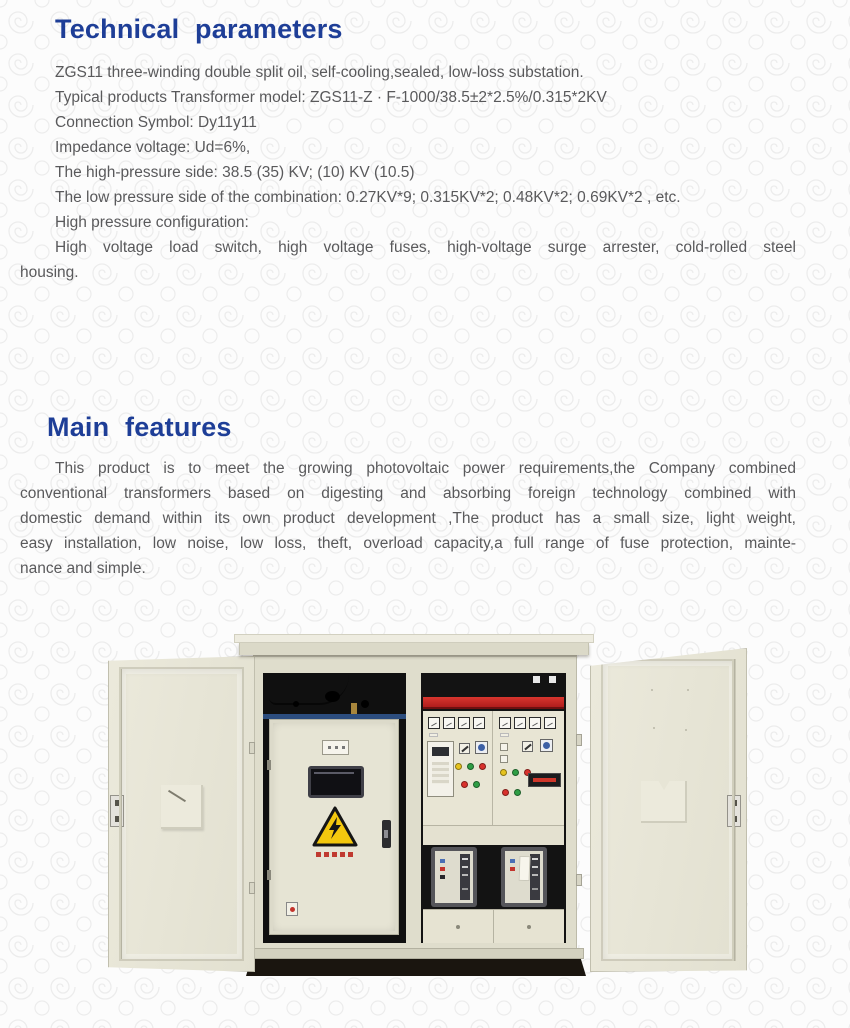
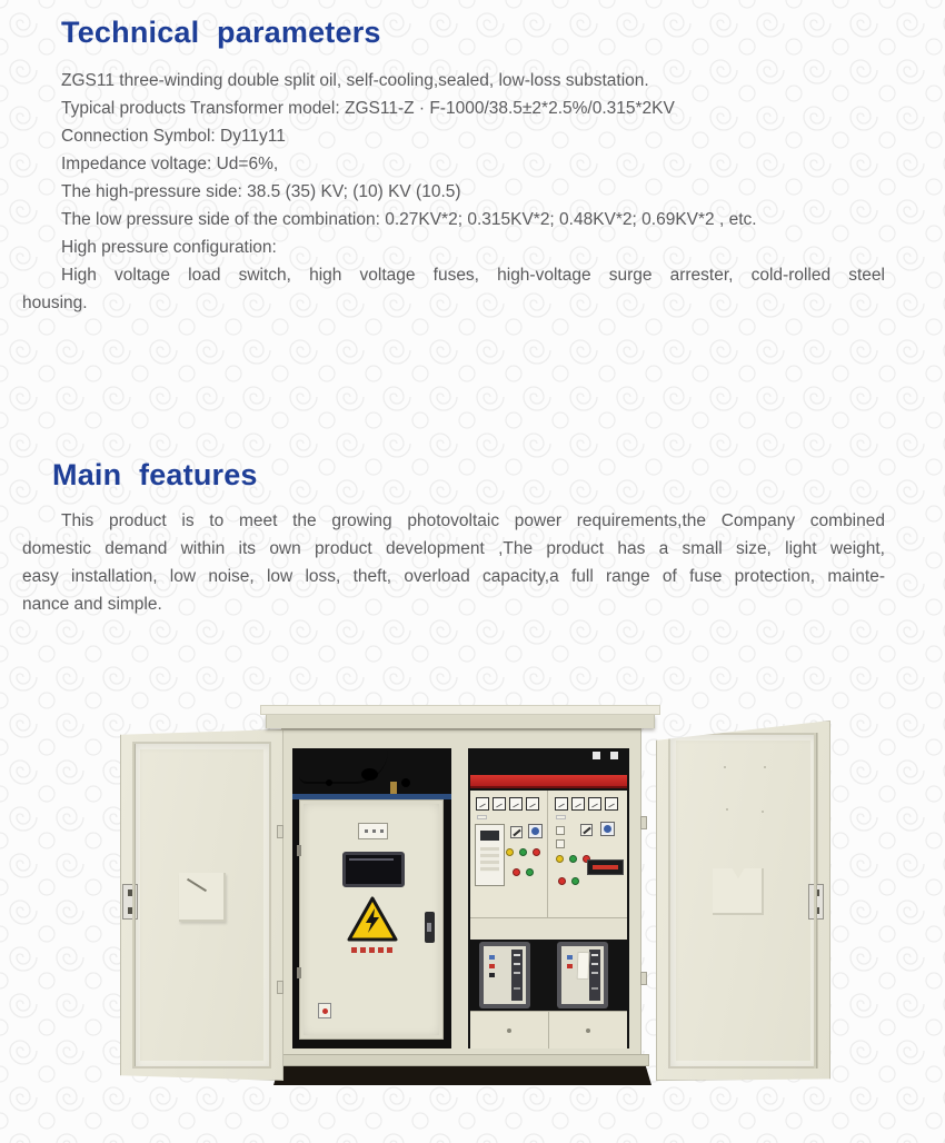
  Technical parameters
  ZGS11 three-winding double split oil, self-cooling,sealed, low-loss substation.
  Typical products Transformer model: ZGS11-Z · F-1000/38.5±2*2.5%/0.315*2KV
  Connection Symbol: Dy11y11
  Impedance voltage: Ud=6%,
  The high-pressure side: 38.5 (35) KV; (10) KV (10.5)
- The low pressure side of the combination: 0.27KV*9; 0.315KV*2; 0.48KV*2; 0.69KV*2 , etc.
+ The low pressure side of the combination: 0.27KV*2; 0.315KV*2; 0.48KV*2; 0.69KV*2 , etc.
  High pressure configuration:
  High voltage load switch, high voltage fuses, high-voltage surge arrester, cold-rolled steel
  housing.
  Main features
  This product is to meet the growing photovoltaic power requirements,the Company combined
- conventional transformers based on digesting and absorbing foreign technology combined with
  domestic demand within its own product development ,The product has a small size, light weight,
  easy installation, low noise, low loss, theft, overload capacity,a full range of fuse protection, mainte-
  nance and simple.
